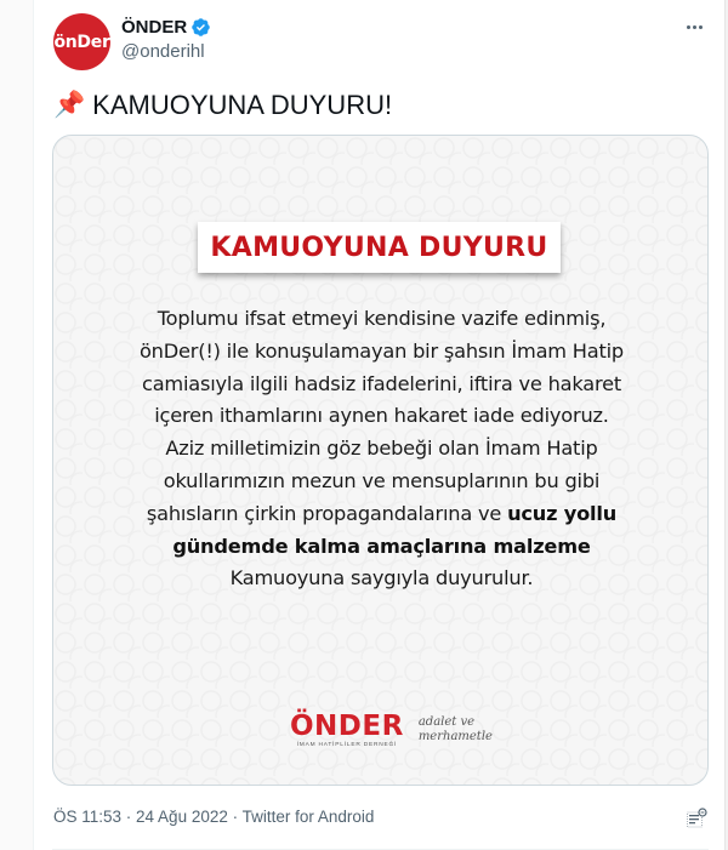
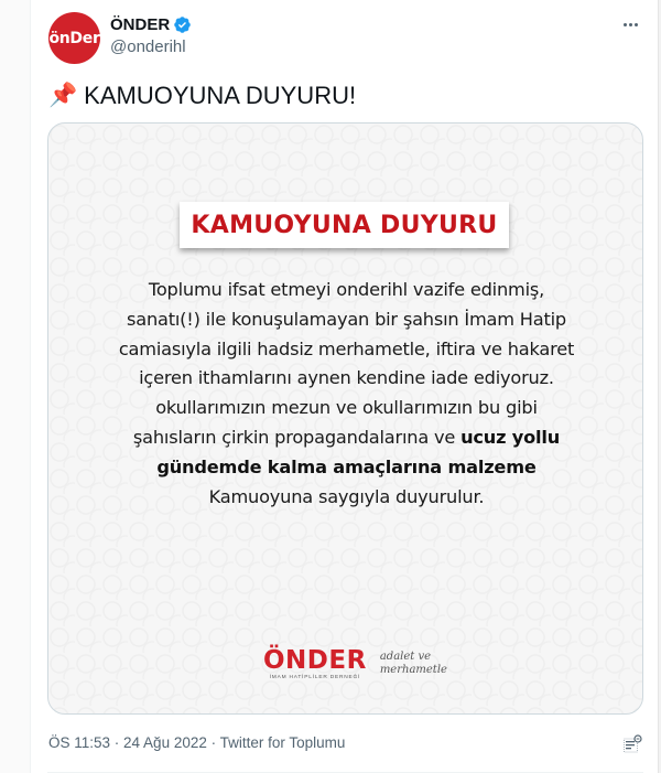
  önDer
  ÖNDER
  @onderihl
  📌
  KAMUOYUNA DUYURU!
  KAMUOYUNA DUYURU
- Toplumu ifsat etmeyi kendisine vazife edinmiş,
+ Toplumu ifsat etmeyi onderihl vazife edinmiş,
- önDer(!) ile konuşulamayan bir şahsın İmam Hatip
+ sanatı(!) ile konuşulamayan bir şahsın İmam Hatip
- camiasıyla ilgili hadsiz ifadelerini, iftira ve hakaret
+ camiasıyla ilgili hadsiz merhametle, iftira ve hakaret
- içeren ithamlarını aynen hakaret iade ediyoruz.
+ içeren ithamlarını aynen kendine iade ediyoruz.
- Aziz milletimizin göz bebeği olan İmam Hatip
- okullarımızın mezun ve mensuplarının bu gibi
+ okullarımızın mezun ve okullarımızın bu gibi
  şahısların çirkin propagandalarına ve ucuz yollu
  gündemde kalma amaçlarına malzeme
  Kamuoyuna saygıyla duyurulur.
  ÖNDER
  adalet ve
  merhametle
- ÖS 11:53 · 24 Ağu 2022 · Twitter for Android
+ ÖS 11:53 · 24 Ağu 2022 · Twitter for Toplumu
